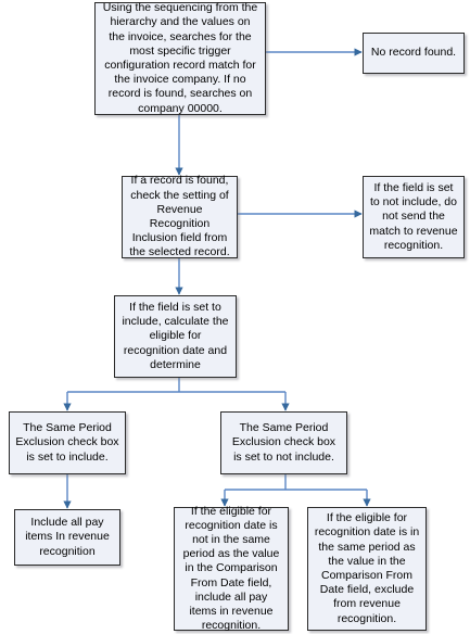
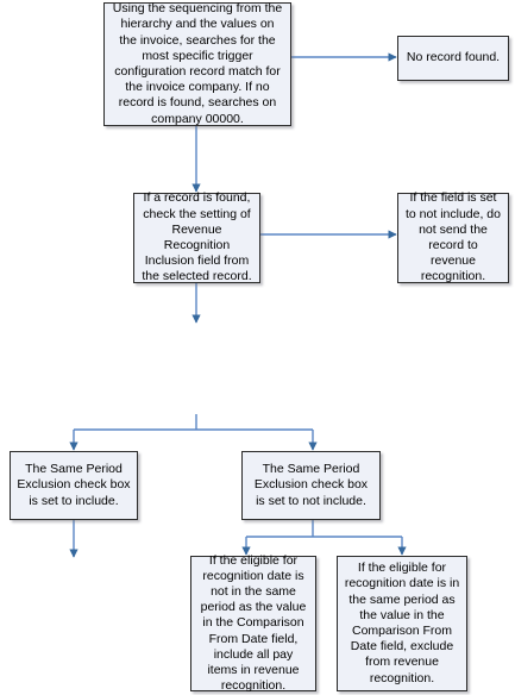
  Using the sequencing from the hierarchy and the values on the invoice, searches for the most specific trigger configuration record match for the invoice company. If no record is found, searches on company 00000.
  No record found.
  If a record is found, check the setting of Revenue Recognition Inclusion field from the selected record.
- If the field is set to not include, do not send the match to revenue recognition.
+ If the field is set to not include, do not send the record to revenue recognition.
- If the field is set to include, calculate the eligible for recognition date and determine
  The Same Period Exclusion check box is set to include.
  The Same Period Exclusion check box is set to not include.
- Include all pay items In revenue recognition
  If the eligible for recognition date is not in the same period as the value in the Comparison From Date field, include all pay items in revenue recognition.
  If the eligible for recognition date is in the same period as the value in the Comparison From Date field, exclude from revenue recognition.
